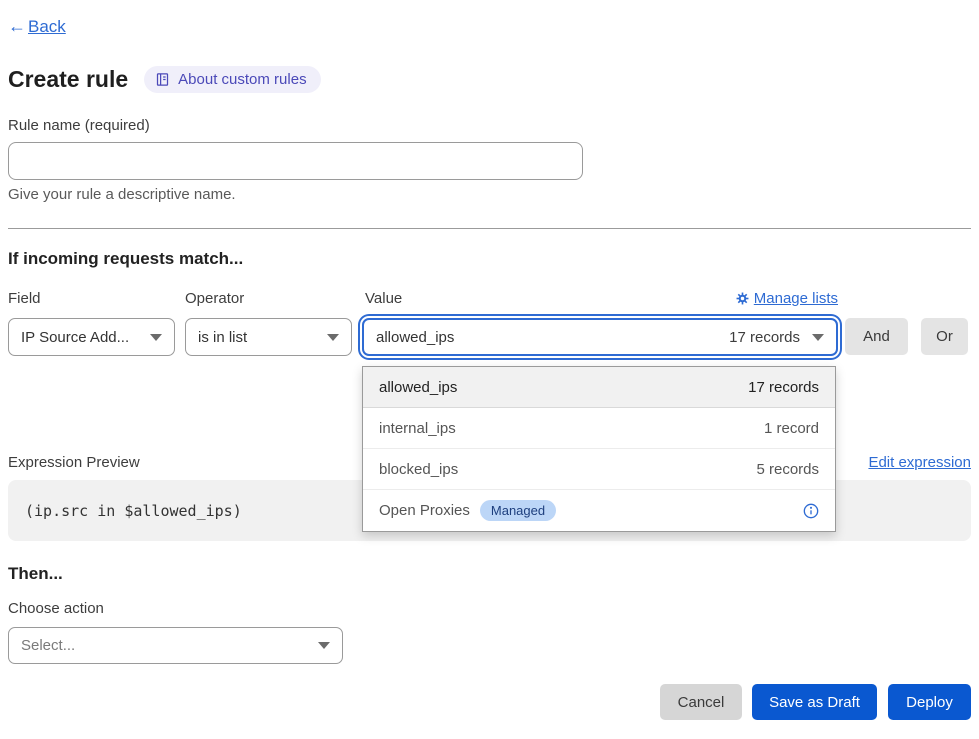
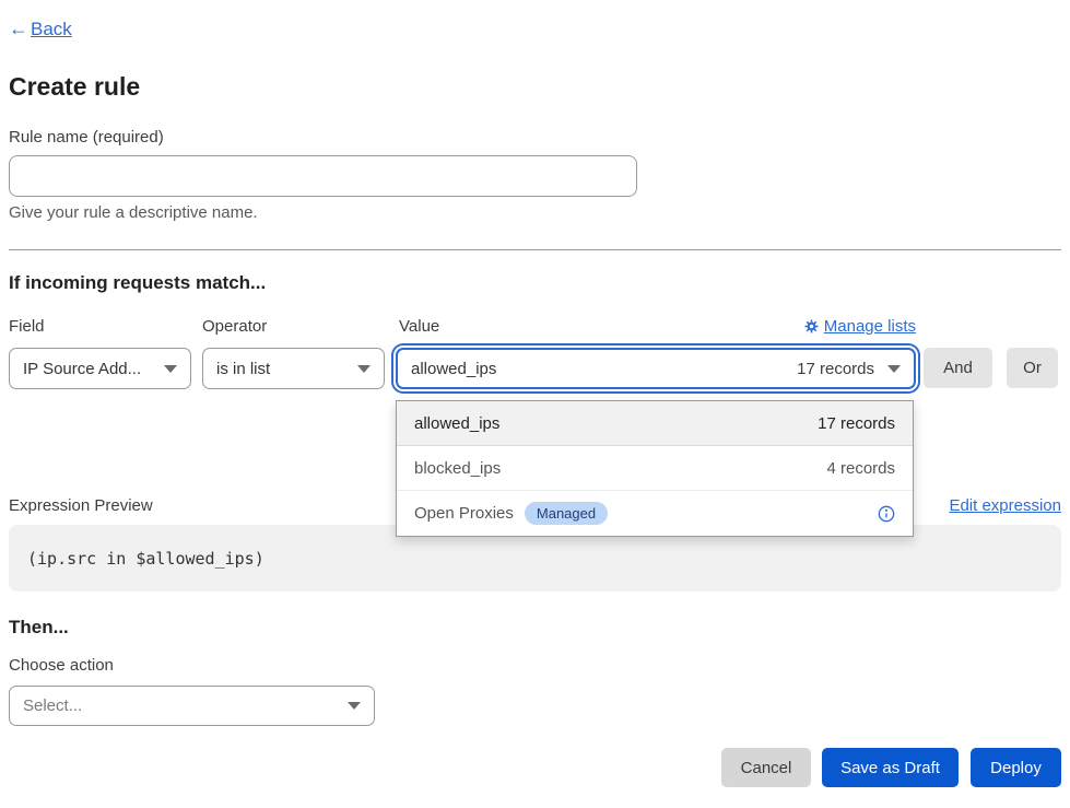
  ←
  Back
  Create rule
- About custom rules
  Rule name (required)
  Give your rule a descriptive name.
  If incoming requests match...
  Field
  Operator
  Value
  Manage lists
  IP Source Add...
  is in list
  allowed_ips
  17 records
  And
  Or
  allowed_ips
  17 records
- internal_ips
- 1 record
  blocked_ips
- 5 records
+ 4 records
  Open Proxies
  Managed
  Expression Preview
  Edit expression
  (ip.src in $allowed_ips)
  Then...
  Choose action
  Select...
  Cancel
  Save as Draft
  Deploy
